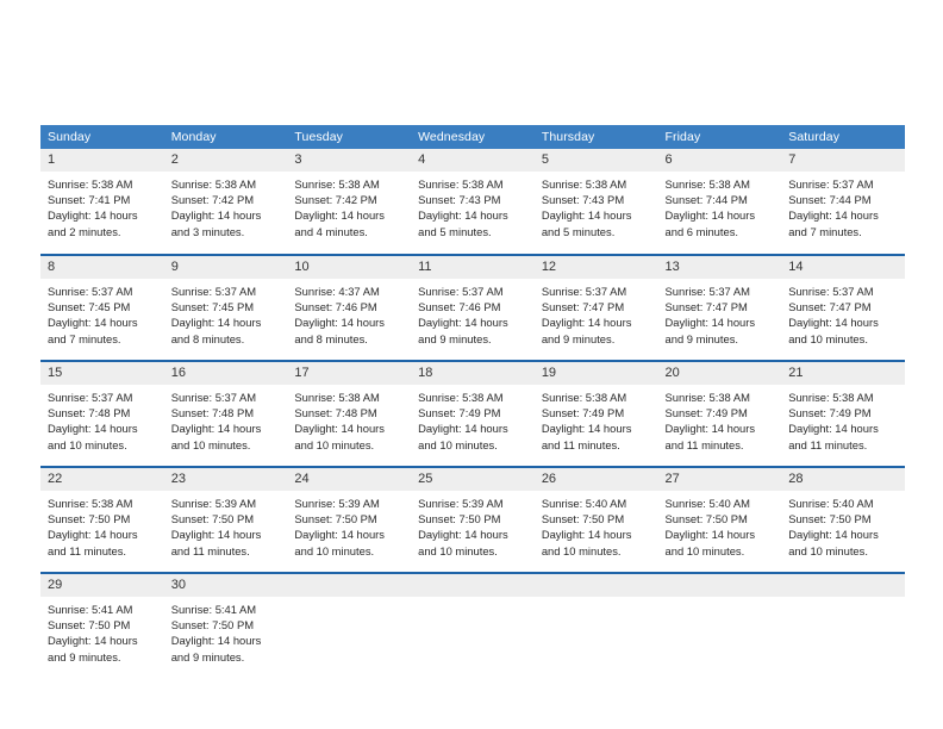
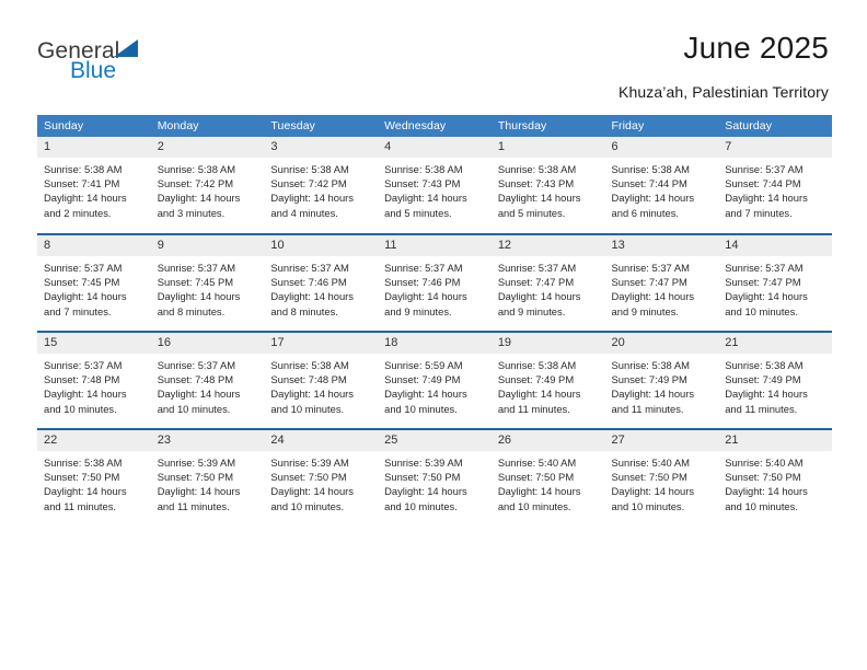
+ General
+ Blue
+ June 2025
+ Khuza’ah, Palestinian Territory
  Sunday	Monday	Tuesday	Wednesday	Thursday	Friday	Saturday
- 1Sunrise: 5:38 AM Sunset: 7:41 PM Daylight: 14 hours and 2 minutes.	2Sunrise: 5:38 AM Sunset: 7:42 PM Daylight: 14 hours and 3 minutes.	3Sunrise: 5:38 AM Sunset: 7:42 PM Daylight: 14 hours and 4 minutes.	4Sunrise: 5:38 AM Sunset: 7:43 PM Daylight: 14 hours and 5 minutes.	5Sunrise: 5:38 AM Sunset: 7:43 PM Daylight: 14 hours and 5 minutes.	6Sunrise: 5:38 AM Sunset: 7:44 PM Daylight: 14 hours and 6 minutes.	7Sunrise: 5:37 AM Sunset: 7:44 PM Daylight: 14 hours and 7 minutes.
+ 1Sunrise: 5:38 AM Sunset: 7:41 PM Daylight: 14 hours and 2 minutes.	2Sunrise: 5:38 AM Sunset: 7:42 PM Daylight: 14 hours and 3 minutes.	3Sunrise: 5:38 AM Sunset: 7:42 PM Daylight: 14 hours and 4 minutes.	4Sunrise: 5:38 AM Sunset: 7:43 PM Daylight: 14 hours and 5 minutes.	1Sunrise: 5:38 AM Sunset: 7:43 PM Daylight: 14 hours and 5 minutes.	6Sunrise: 5:38 AM Sunset: 7:44 PM Daylight: 14 hours and 6 minutes.	7Sunrise: 5:37 AM Sunset: 7:44 PM Daylight: 14 hours and 7 minutes.
- 8Sunrise: 5:37 AM Sunset: 7:45 PM Daylight: 14 hours and 7 minutes.	9Sunrise: 5:37 AM Sunset: 7:45 PM Daylight: 14 hours and 8 minutes.	10Sunrise: 4:37 AM Sunset: 7:46 PM Daylight: 14 hours and 8 minutes.	11Sunrise: 5:37 AM Sunset: 7:46 PM Daylight: 14 hours and 9 minutes.	12Sunrise: 5:37 AM Sunset: 7:47 PM Daylight: 14 hours and 9 minutes.	13Sunrise: 5:37 AM Sunset: 7:47 PM Daylight: 14 hours and 9 minutes.	14Sunrise: 5:37 AM Sunset: 7:47 PM Daylight: 14 hours and 10 minutes.
+ 8Sunrise: 5:37 AM Sunset: 7:45 PM Daylight: 14 hours and 7 minutes.	9Sunrise: 5:37 AM Sunset: 7:45 PM Daylight: 14 hours and 8 minutes.	10Sunrise: 5:37 AM Sunset: 7:46 PM Daylight: 14 hours and 8 minutes.	11Sunrise: 5:37 AM Sunset: 7:46 PM Daylight: 14 hours and 9 minutes.	12Sunrise: 5:37 AM Sunset: 7:47 PM Daylight: 14 hours and 9 minutes.	13Sunrise: 5:37 AM Sunset: 7:47 PM Daylight: 14 hours and 9 minutes.	14Sunrise: 5:37 AM Sunset: 7:47 PM Daylight: 14 hours and 10 minutes.
- 15Sunrise: 5:37 AM Sunset: 7:48 PM Daylight: 14 hours and 10 minutes.	16Sunrise: 5:37 AM Sunset: 7:48 PM Daylight: 14 hours and 10 minutes.	17Sunrise: 5:38 AM Sunset: 7:48 PM Daylight: 14 hours and 10 minutes.	18Sunrise: 5:38 AM Sunset: 7:49 PM Daylight: 14 hours and 10 minutes.	19Sunrise: 5:38 AM Sunset: 7:49 PM Daylight: 14 hours and 11 minutes.	20Sunrise: 5:38 AM Sunset: 7:49 PM Daylight: 14 hours and 11 minutes.	21Sunrise: 5:38 AM Sunset: 7:49 PM Daylight: 14 hours and 11 minutes.
+ 15Sunrise: 5:37 AM Sunset: 7:48 PM Daylight: 14 hours and 10 minutes.	16Sunrise: 5:37 AM Sunset: 7:48 PM Daylight: 14 hours and 10 minutes.	17Sunrise: 5:38 AM Sunset: 7:48 PM Daylight: 14 hours and 10 minutes.	18Sunrise: 5:59 AM Sunset: 7:49 PM Daylight: 14 hours and 10 minutes.	19Sunrise: 5:38 AM Sunset: 7:49 PM Daylight: 14 hours and 11 minutes.	20Sunrise: 5:38 AM Sunset: 7:49 PM Daylight: 14 hours and 11 minutes.	21Sunrise: 5:38 AM Sunset: 7:49 PM Daylight: 14 hours and 11 minutes.
- 22Sunrise: 5:38 AM Sunset: 7:50 PM Daylight: 14 hours and 11 minutes.	23Sunrise: 5:39 AM Sunset: 7:50 PM Daylight: 14 hours and 11 minutes.	24Sunrise: 5:39 AM Sunset: 7:50 PM Daylight: 14 hours and 10 minutes.	25Sunrise: 5:39 AM Sunset: 7:50 PM Daylight: 14 hours and 10 minutes.	26Sunrise: 5:40 AM Sunset: 7:50 PM Daylight: 14 hours and 10 minutes.	27Sunrise: 5:40 AM Sunset: 7:50 PM Daylight: 14 hours and 10 minutes.	28Sunrise: 5:40 AM Sunset: 7:50 PM Daylight: 14 hours and 10 minutes.
+ 22Sunrise: 5:38 AM Sunset: 7:50 PM Daylight: 14 hours and 11 minutes.	23Sunrise: 5:39 AM Sunset: 7:50 PM Daylight: 14 hours and 11 minutes.	24Sunrise: 5:39 AM Sunset: 7:50 PM Daylight: 14 hours and 10 minutes.	25Sunrise: 5:39 AM Sunset: 7:50 PM Daylight: 14 hours and 10 minutes.	26Sunrise: 5:40 AM Sunset: 7:50 PM Daylight: 14 hours and 10 minutes.	27Sunrise: 5:40 AM Sunset: 7:50 PM Daylight: 14 hours and 10 minutes.	21Sunrise: 5:40 AM Sunset: 7:50 PM Daylight: 14 hours and 10 minutes.
- 29Sunrise: 5:41 AM Sunset: 7:50 PM Daylight: 14 hours and 9 minutes.	30Sunrise: 5:41 AM Sunset: 7:50 PM Daylight: 14 hours and 9 minutes.
